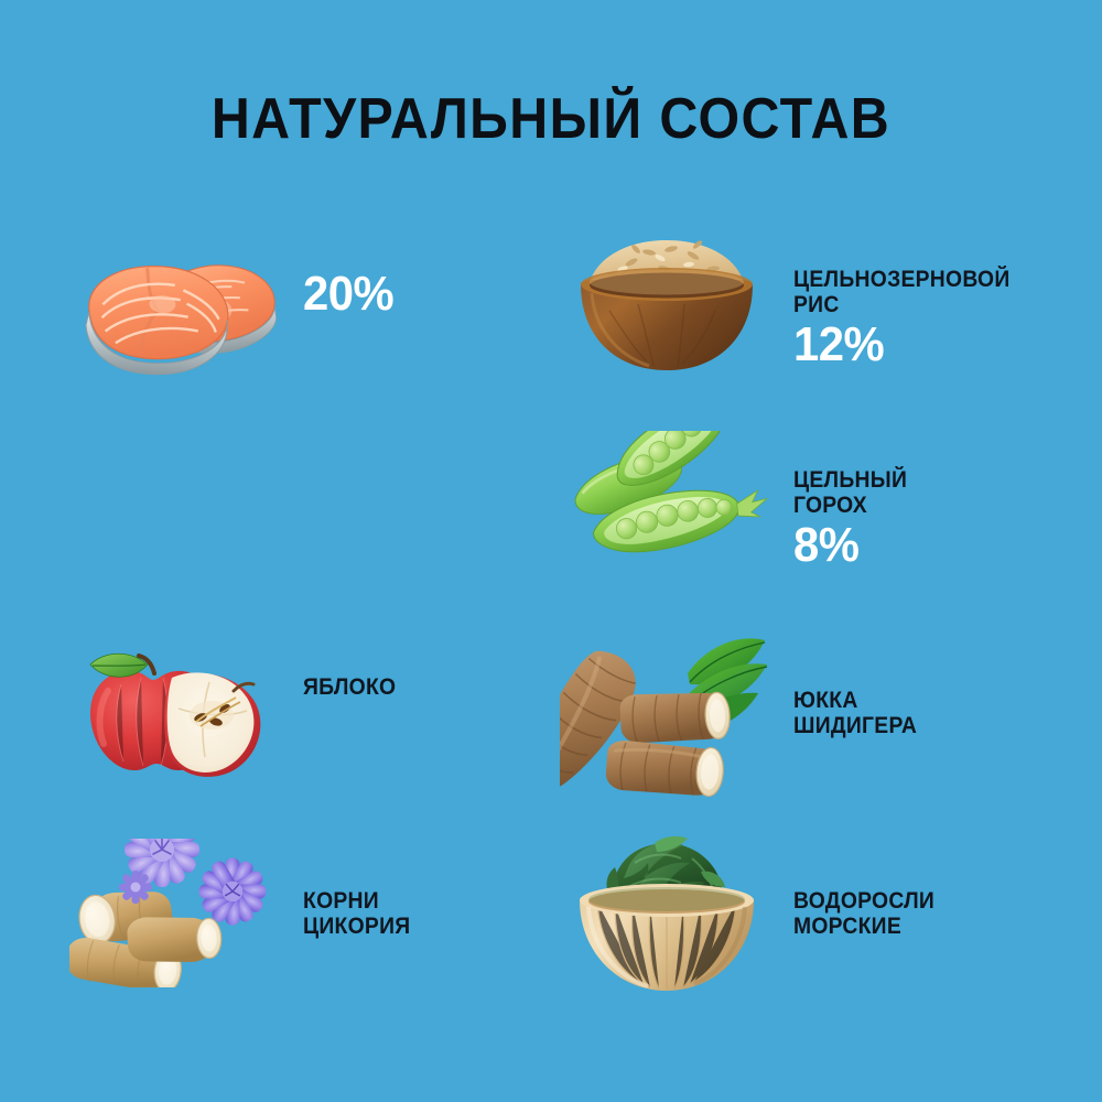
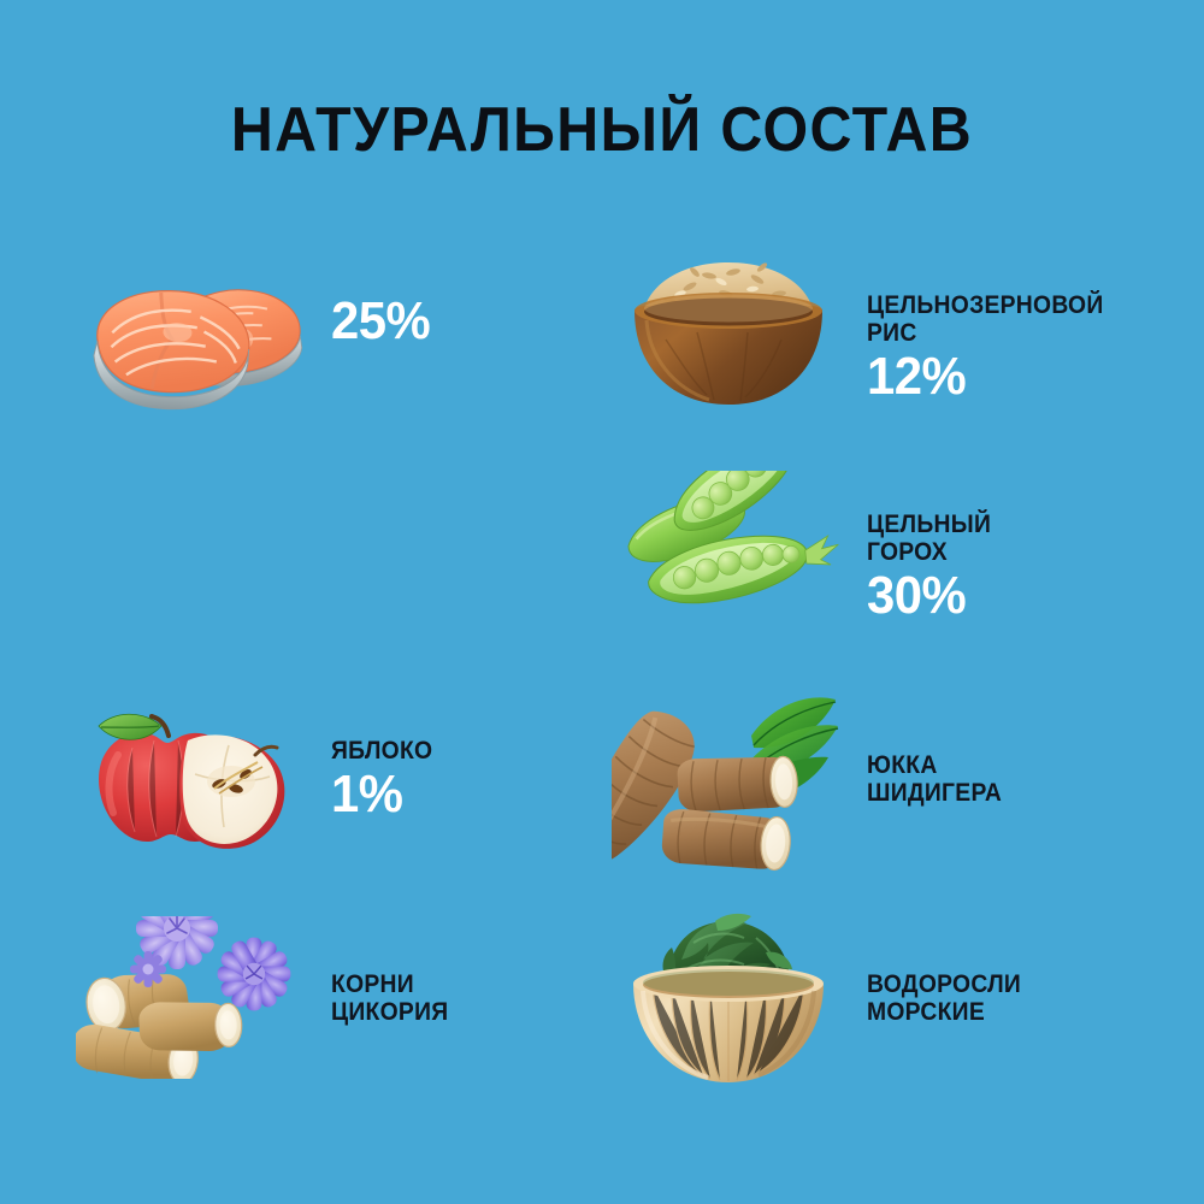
  НАТУРАЛЬНЫЙ СОСТАВ
- 20%
+ 25%
  ЦЕЛЬНОЗЕРНОВОЙ
  РИС
  12%
  ЦЕЛЬНЫЙ
  ГОРОХ
- 8%
+ 30%
  ЯБЛОКО
+ 1%
  ЮККА
  ШИДИГЕРА
  КОРНИ
  ЦИКОРИЯ
  ВОДОРОСЛИ
  МОРСКИЕ
